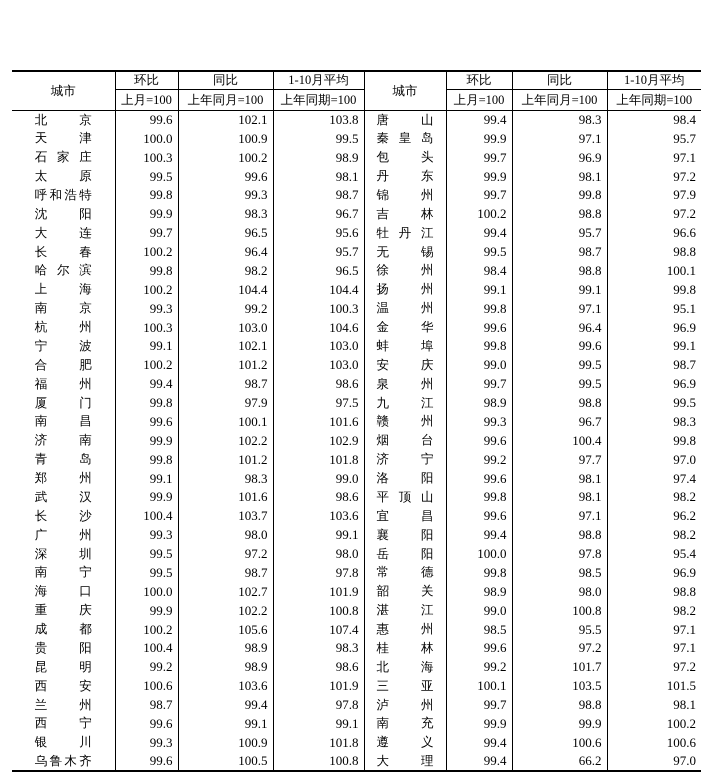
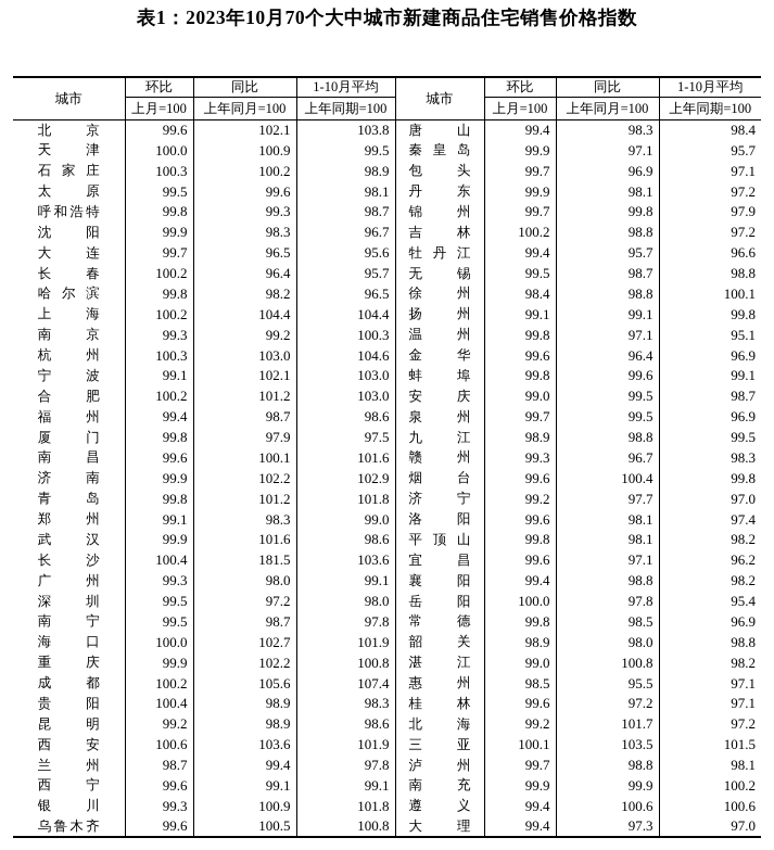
+ 表1：2023年10月70个大中城市新建商品住宅销售价格指数
  城市	环比	同比	1-10月平均	城市	环比	同比	1-10月平均
  上月=100	上年同月=100	上年同期=100	上月=100	上年同月=100	上年同期=100
  北京	99.6	102.1	103.8	唐山	99.4	98.3	98.4
  天津	100.0	100.9	99.5	秦皇岛	99.9	97.1	95.7
  石家庄	100.3	100.2	98.9	包头	99.7	96.9	97.1
  太原	99.5	99.6	98.1	丹东	99.9	98.1	97.2
  呼和浩特	99.8	99.3	98.7	锦州	99.7	99.8	97.9
  沈阳	99.9	98.3	96.7	吉林	100.2	98.8	97.2
  大连	99.7	96.5	95.6	牡丹江	99.4	95.7	96.6
  长春	100.2	96.4	95.7	无锡	99.5	98.7	98.8
  哈尔滨	99.8	98.2	96.5	徐州	98.4	98.8	100.1
  上海	100.2	104.4	104.4	扬州	99.1	99.1	99.8
  南京	99.3	99.2	100.3	温州	99.8	97.1	95.1
  杭州	100.3	103.0	104.6	金华	99.6	96.4	96.9
  宁波	99.1	102.1	103.0	蚌埠	99.8	99.6	99.1
  合肥	100.2	101.2	103.0	安庆	99.0	99.5	98.7
  福州	99.4	98.7	98.6	泉州	99.7	99.5	96.9
  厦门	99.8	97.9	97.5	九江	98.9	98.8	99.5
  南昌	99.6	100.1	101.6	赣州	99.3	96.7	98.3
  济南	99.9	102.2	102.9	烟台	99.6	100.4	99.8
  青岛	99.8	101.2	101.8	济宁	99.2	97.7	97.0
  郑州	99.1	98.3	99.0	洛阳	99.6	98.1	97.4
  武汉	99.9	101.6	98.6	平顶山	99.8	98.1	98.2
- 长沙	100.4	103.7	103.6	宜昌	99.6	97.1	96.2
+ 长沙	100.4	181.5	103.6	宜昌	99.6	97.1	96.2
  广州	99.3	98.0	99.1	襄阳	99.4	98.8	98.2
  深圳	99.5	97.2	98.0	岳阳	100.0	97.8	95.4
  南宁	99.5	98.7	97.8	常德	99.8	98.5	96.9
  海口	100.0	102.7	101.9	韶关	98.9	98.0	98.8
  重庆	99.9	102.2	100.8	湛江	99.0	100.8	98.2
  成都	100.2	105.6	107.4	惠州	98.5	95.5	97.1
  贵阳	100.4	98.9	98.3	桂林	99.6	97.2	97.1
  昆明	99.2	98.9	98.6	北海	99.2	101.7	97.2
  西安	100.6	103.6	101.9	三亚	100.1	103.5	101.5
  兰州	98.7	99.4	97.8	泸州	99.7	98.8	98.1
  西宁	99.6	99.1	99.1	南充	99.9	99.9	100.2
  银川	99.3	100.9	101.8	遵义	99.4	100.6	100.6
- 乌鲁木齐	99.6	100.5	100.8	大理	99.4	66.2	97.0
+ 乌鲁木齐	99.6	100.5	100.8	大理	99.4	97.3	97.0
